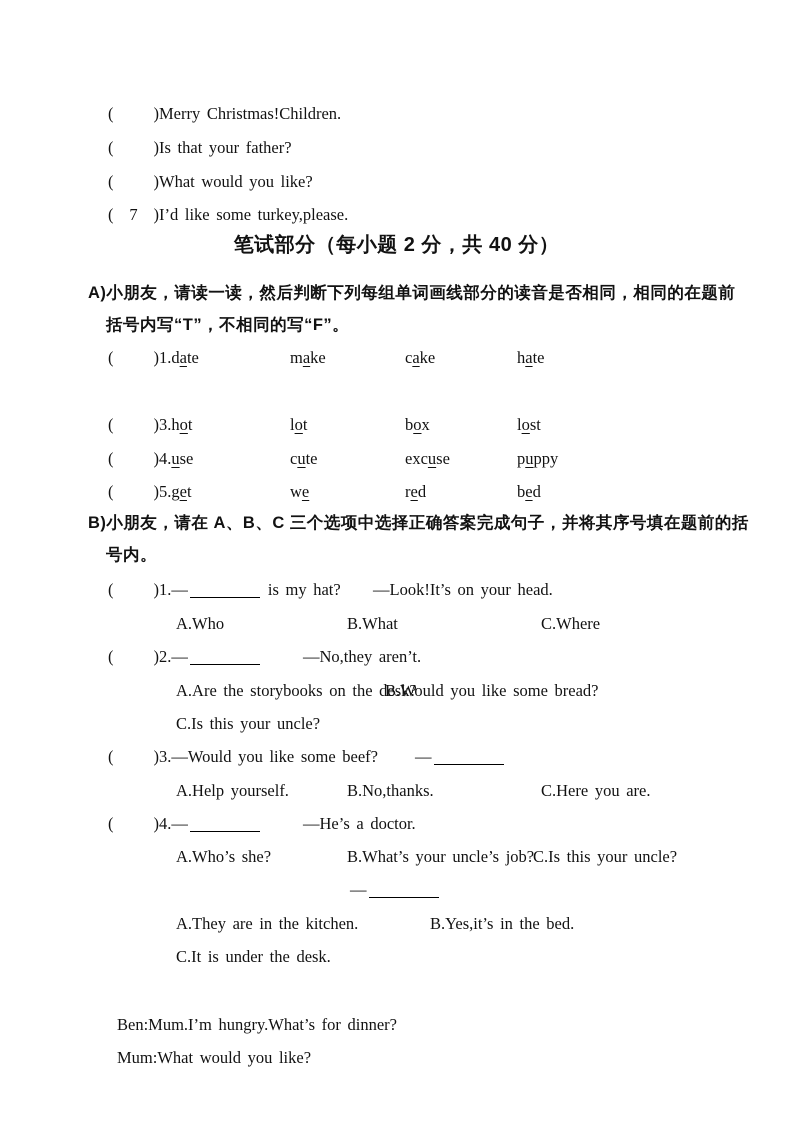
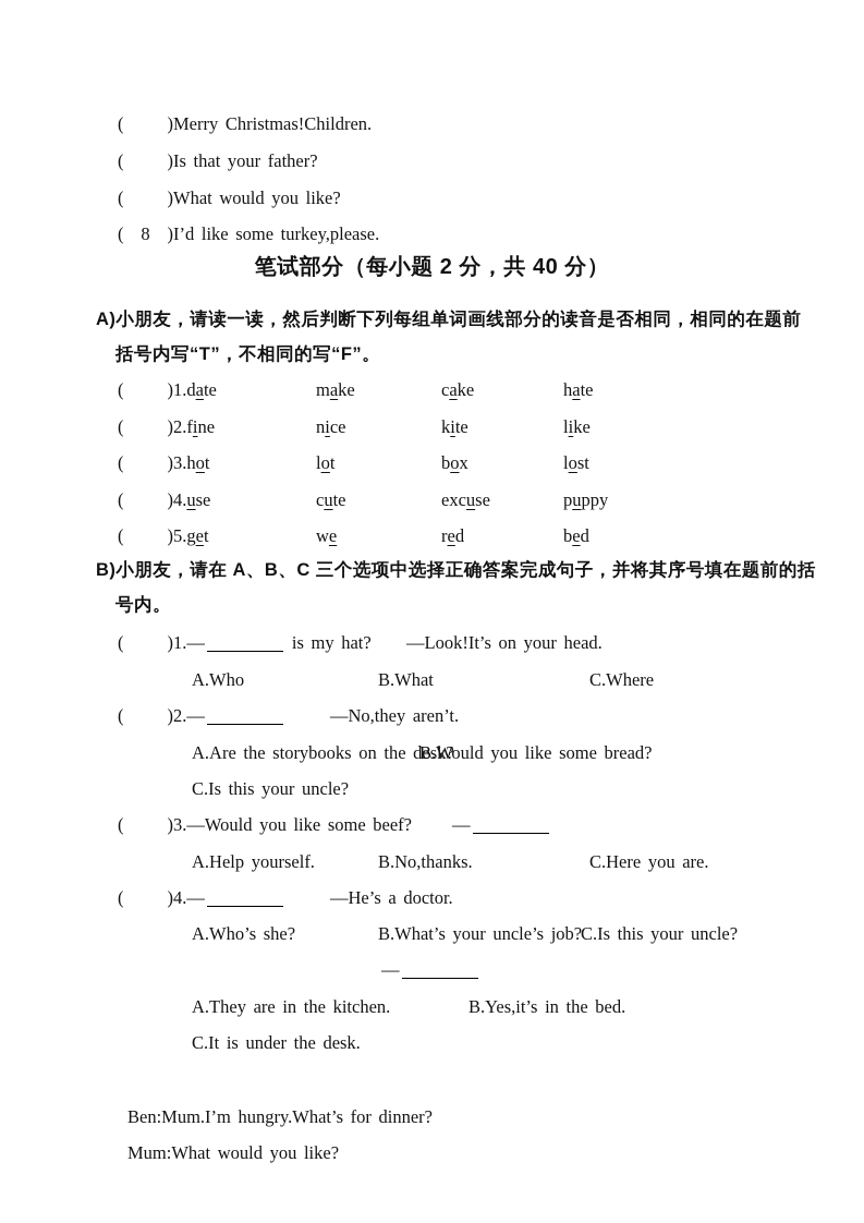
  ( )Merry Christmas!Children.
  ( )Is that your father?
  ( )What would you like?
- ( 7 )I’d like some turkey,please.
+ ( 8 )I’d like some turkey,please.
  笔试部分（每小题 2 分，共 40 分）
  A)小朋友，请读一读，然后判断下列每组单词画线部分的读音是否相同，相同的在题前
  括号内写“T”，不相同的写“F”。
  ( )1.date
  make
  cake
  hate
+ ( )2.fine
+ nice
+ kite
+ like
  ( )3.hot
  lot
  box
  lost
  ( )4.use
  cute
  excuse
  puppy
  ( )5.get
  we
  red
  bed
  B)小朋友，请在 A、B、C 三个选项中选择正确答案完成句子，并将其序号填在题前的括
  号内。
  ( )1.— is my hat?
  —Look!It’s on your head.
  A.Who
  B.What
  C.Where
  ( )2.—
  —No,they aren’t.
  A.Are the storybooks on the desk?
  B.Would you like some bread?
  C.Is this your uncle?
  ( )3.—Would you like some beef?
  —
  A.Help yourself.
  B.No,thanks.
  C.Here you are.
  ( )4.—
  —He’s a doctor.
  A.Who’s she?
  B.What’s your uncle’s job?
  C.Is this your uncle?
  —
  A.They are in the kitchen.
  B.Yes,it’s in the bed.
  C.It is under the desk.
  Ben:Mum.I’m hungry.What’s for dinner?
  Mum:What would you like?
